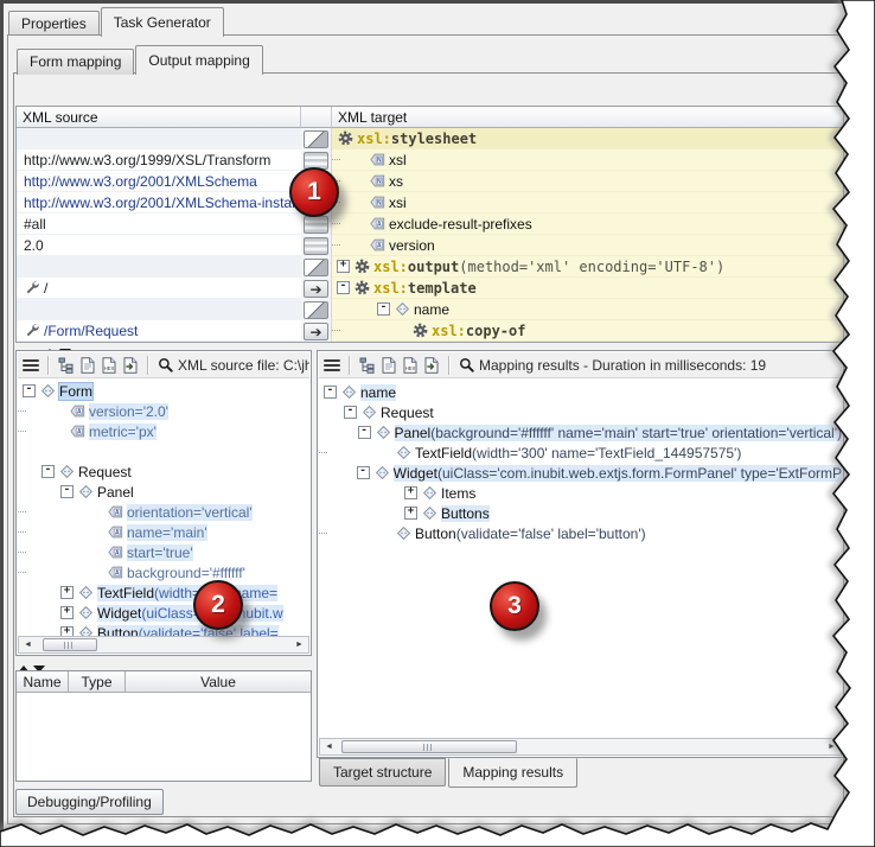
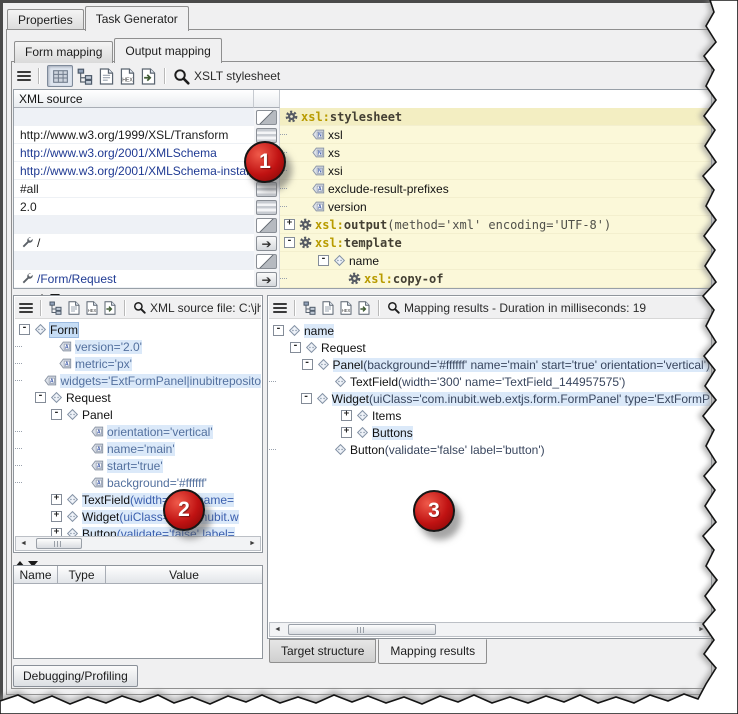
  Properties Task Generator
  Form mapping Output mapping
+ XSLT stylesheet
  XML source
- XML target
  http://www.w3.org/1999/XSL/Transform
  http://www.w3.org/2001/XMLSchema
  http://www.w3.org/2001/XMLSchema-insta
  #all
  2.0
  /
  /Form/Request
  ➔
  ➔
  xsl:
  stylesheet
  xsl
  xs
  xsi
  exclude-result-prefixes
  version
  xsl:
  output
  (method='xml' encoding='UTF-8')
  xsl:
  template
  name
  xsl:
  copy-of
  XML source file: C:\jh
  Form
  version='2.0'
  metric='px'
+ widgets='ExtFormPanel|inubitreposito
  Request
  Panel
  orientation='vertical'
  name='main'
  start='true'
  background='#ffffff'
  TextField
  Widget
  Button
  (validate='false' label=
  Name
  Type
  Value
  Debugging/Profiling
  Mapping results - Duration in milliseconds: 19
  name
  Request
  Panel
  (background='#ffffff' name='main' start='true' orientation='vertical')
  TextField
  (width='300' name='TextField_144957575')
  Widget
  (uiClass='com.inubit.web.extjs.form.FormPanel' type='ExtFormP
  Items
  Buttons
  Button
  (validate='false' label='button')
  Target structure Mapping results
  1
  2
  3
